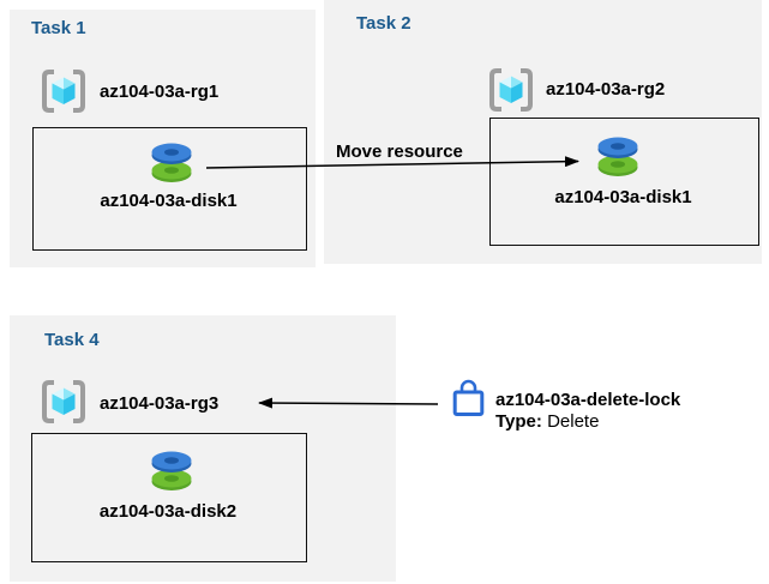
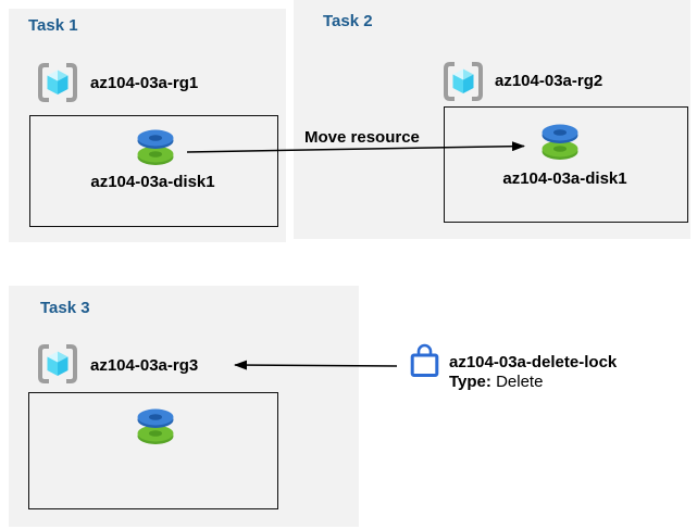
  Task 1
  Task 2
- Task 4
+ Task 3
  az104-03a-rg1
  az104-03a-rg2
  az104-03a-rg3
  az104-03a-disk1
  az104-03a-disk1
- az104-03a-disk2
  Move resource
  az104-03a-delete-lock
  Type: Delete
